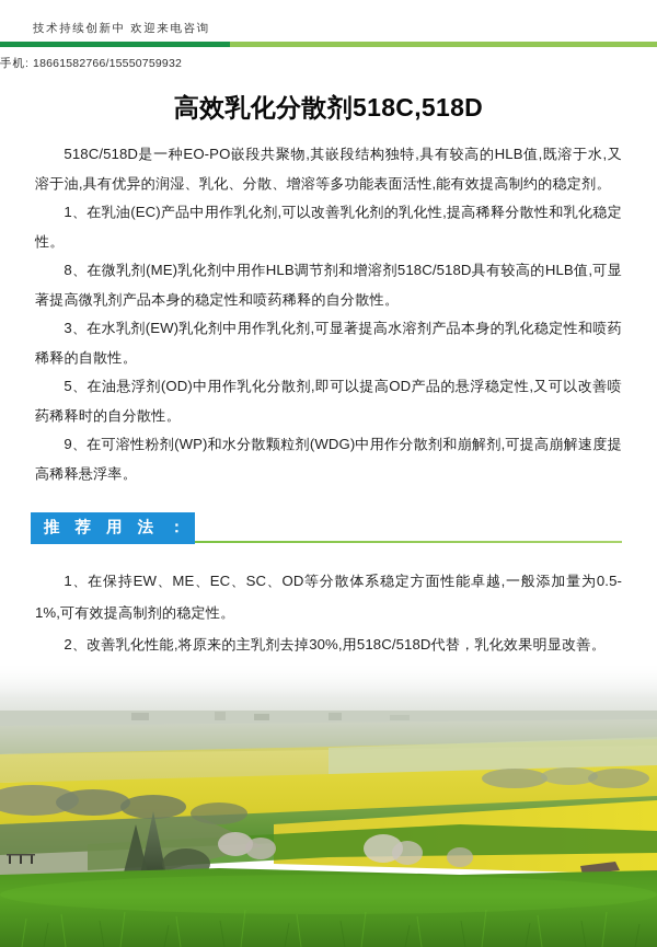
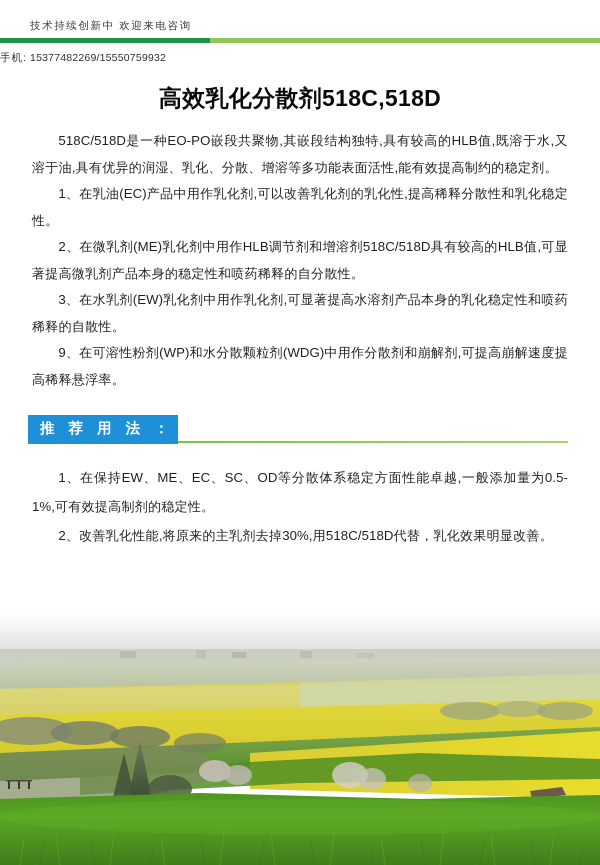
  技术持续创新中 欢迎来电咨询
- 手机: 18661582766/15550759932
+ 手机: 15377482269/15550759932
  高效乳化分散剂518C,518D
  518C/518D是一种EO-PO嵌段共聚物,其嵌段结构独特,具有较高的HLB值,既溶于水,又溶于油,具有优异的润湿、乳化、分散、增溶等多功能表面活性,能有效提高制约的稳定剂。
  1、在乳油(EC)产品中用作乳化剂,可以改善乳化剂的乳化性,提高稀释分散性和乳化稳定性。
- 8、在微乳剂(ME)乳化剂中用作HLB调节剂和增溶剂518C/518D具有较高的HLB值,可显著提高微乳剂产品本身的稳定性和喷药稀释的自分散性。
+ 2、在微乳剂(ME)乳化剂中用作HLB调节剂和增溶剂518C/518D具有较高的HLB值,可显著提高微乳剂产品本身的稳定性和喷药稀释的自分散性。
  3、在水乳剂(EW)乳化剂中用作乳化剂,可显著提高水溶剂产品本身的乳化稳定性和喷药稀释的自散性。
- 5、在油悬浮剂(OD)中用作乳化分散剂,即可以提高OD产品的悬浮稳定性,又可以改善喷药稀释时的自分散性。
  9、在可溶性粉剂(WP)和水分散颗粒剂(WDG)中用作分散剂和崩解剂,可提高崩解速度提高稀释悬浮率。
  推 荐 用 法 ：
  1、在保持EW、ME、EC、SC、OD等分散体系稳定方面性能卓越,一般添加量为0.5-1%,可有效提高制剂的稳定性。
  2、改善乳化性能,将原来的主乳剂去掉30%,用518C/518D代替，乳化效果明显改善。
